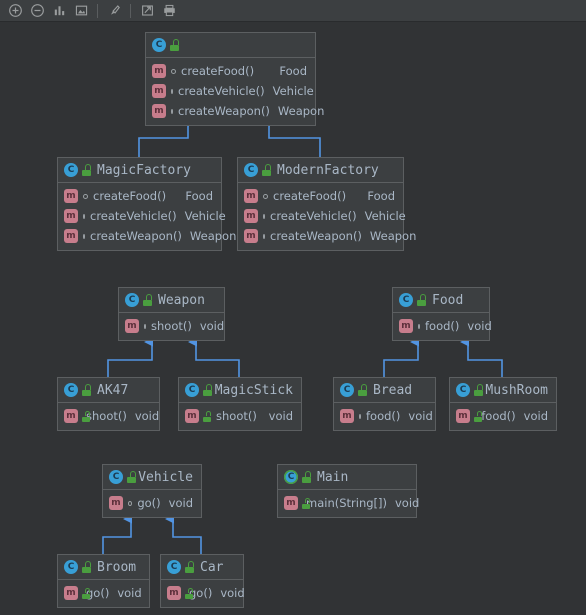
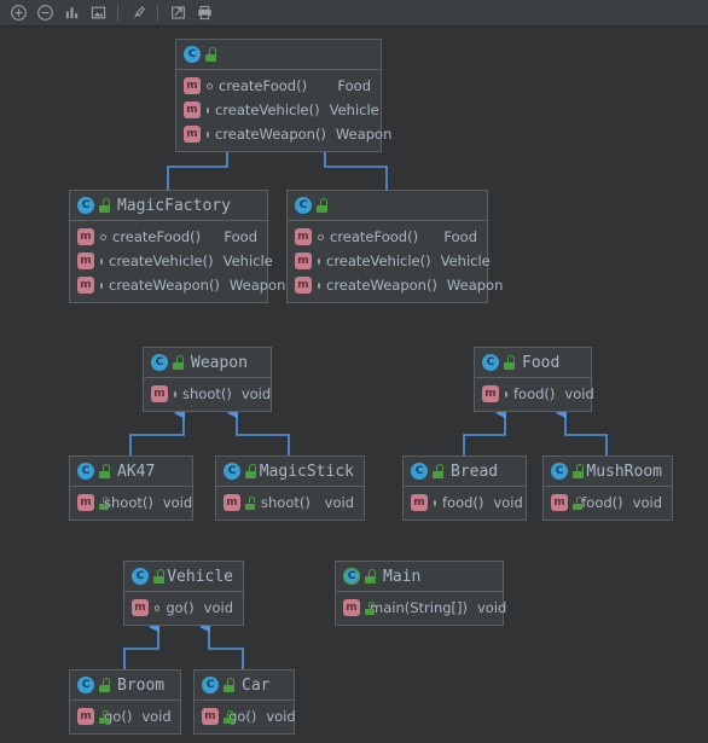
  C
  m
  createFood()
  Food
  m
  createVehicle()
  Vehicle
  m
  createWeapon()
  Weapon
  C
  MagicFactory
  m
  createFood()
  Food
  m
  createVehicle()
  Vehicle
  m
  createWeapon()
  Weapon
  C
- ModernFactory
  m
  createFood()
  Food
  m
  createVehicle()
  Vehicle
  m
  createWeapon()
  Weapon
  C
  Weapon
  m
  shoot()
  void
  C
  Food
  m
  food()
  void
  C
  AK47
  m
  hoot()
  void
  C
  MagicStick
  m
  shoot()
  void
  C
  Bread
  m
  food()
  void
  C
  MushRoom
  m
  food()
  void
  C
  Vehicle
  m
  go()
  void
  C
  Main
  m
  main(String[])
  void
  C
  Broom
  m
  go()
  void
  C
  Car
  m
  go()
  void
